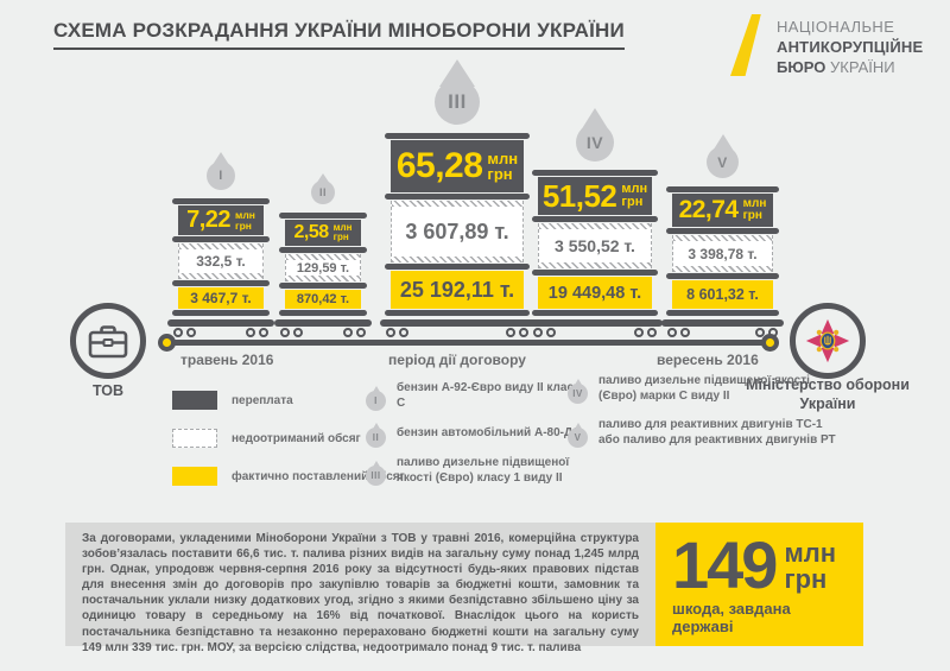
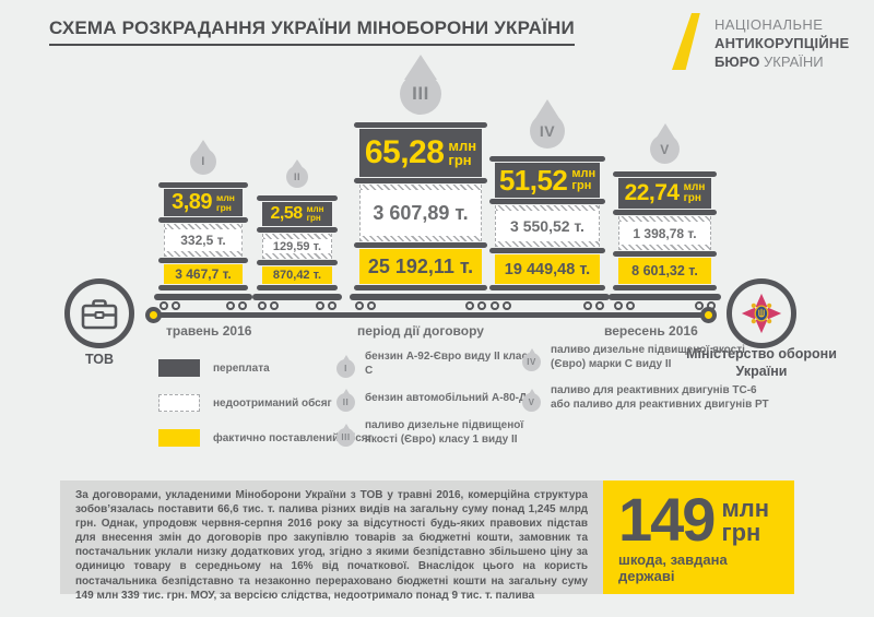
  СХЕМА РОЗКРАДАННЯ УКРАЇНИ МІНОБОРОНИ УКРАЇНИ
  НАЦІОНАЛЬНЕ
  АНТИКОРУПЦІЙНЕ
  БЮРО УКРАЇНИ
  I
- 7,22
+ 3,89
  млн
  грн
  332,5 т.
  3 467,7 т.
  II
  2,58
  млн
  грн
  129,59 т.
  870,42 т.
  III
  65,28
  млн
  грн
  3 607,89 т.
  25 192,11 т.
  IV
  51,52
  млн
  грн
  3 550,52 т.
  19 449,48 т.
  V
  22,74
  млн
  грн
- 3 398,78 т.
+ 1 398,78 т.
  8 601,32 т.
  травень 2016
  період дії договору
  вересень 2016
  ТОВ
  Міністерство оборони України
  переплата
  недоотриманий обсяг
  фактично поставленисяг
  I
  бензин А-92-Євро виду II кла С
  II
  бензин автомобільний А-80-
  III
  паливо дизельне підвищеної якості (Євро) класу 1 виду II
  IV
  паливо дизельне підвищеної якості (Євро) марки С виду II
  V
- паливо для реактивних двигунів ТС-1 або паливо для реактивних двигунів РТ
+ паливо для реактивних двигунів ТС-6 або паливо для реактивних двигунів РТ
  За договорами, укладеними Міноборони України з ТОВ у травні 2016, комерційна структура зобов’язалась поставити 66,6 тис. т. палива різних видів на загальну суму понад 1,245 млрд грн. Однак, упродовж червня-серпня 2016 року за відсутності будь-яких правових підстав для внесення змін до договорів про закупівлю товарів за бюджетні кошти, замовник та постачальник уклали низку додаткових угод, згідно з якими безпідставно збільшено ціну за одиницю товару в середньому на 16% від початкової. Внаслідок цього на користь постачальника безпідставно та незаконно перераховано бюджетні кошти на загальну суму 149 млн 339 тис. грн. МОУ, за версією слідства, недоотримало понад 9 тис. т. палива
  149
  млн
  грн
  шкода, завдана державі
